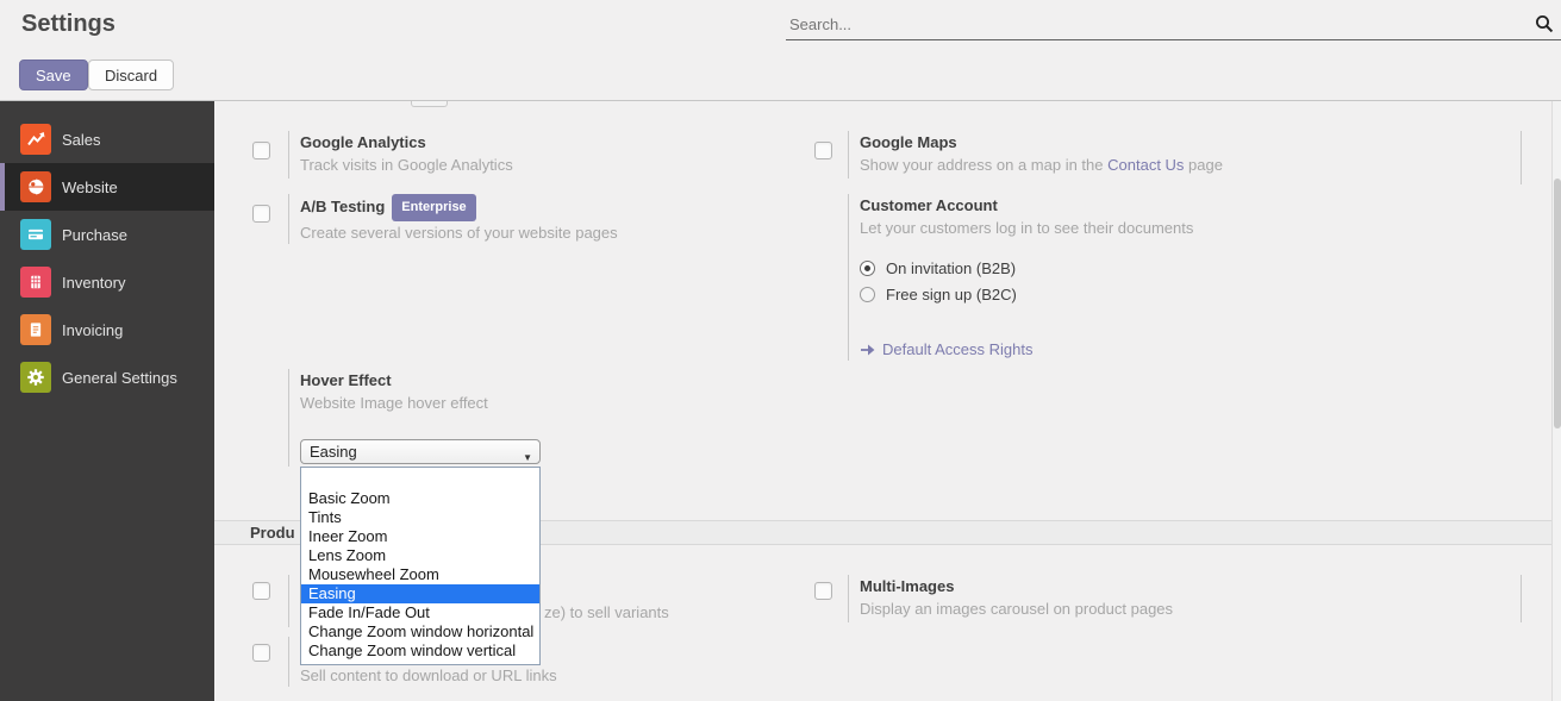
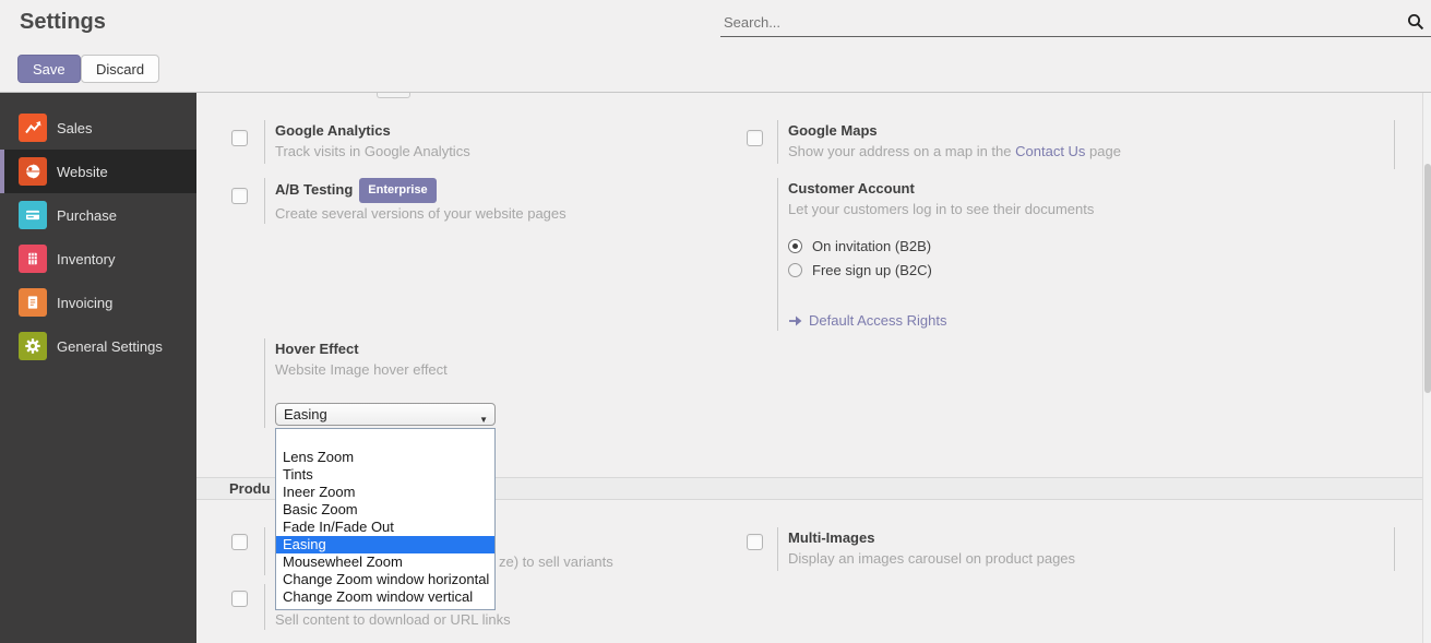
  Settings
  Save
  Discard
  Search...
  Sales
  Website
  Purchase
  Inventory
  Invoicing
  General Settings
  Google Analytics
  Track visits in Google Analytics
  Google Maps
  Show your address on a map in the Contact Us page
  A/B Testing Enterprise
  Create several versions of your website pages
  Customer Account
  Let your customers log in to see their documents
  On invitation (B2B)
  Free sign up (B2C)
  Default Access Rights
  Hover Effect
  Website Image hover effect
  Easing
  ▼
  Produ
  ze) to sell variants
  Multi-Images
  Display an images carousel on product pages
  Sell content to download or URL links
- Basic Zoom
+ Lens Zoom
  Tints
  Ineer Zoom
- Lens Zoom
+ Basic Zoom
- Mousewheel Zoom
+ Fade In/Fade Out
  Easing
- Fade In/Fade Out
+ Mousewheel Zoom
  Change Zoom window horizontal
  Change Zoom window vertical
